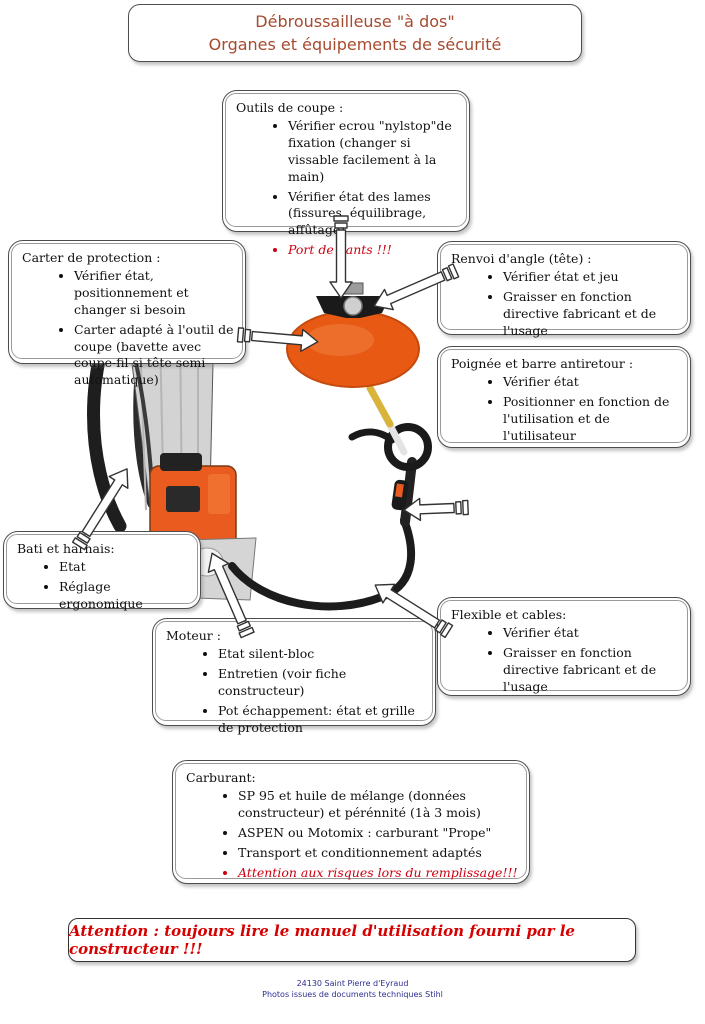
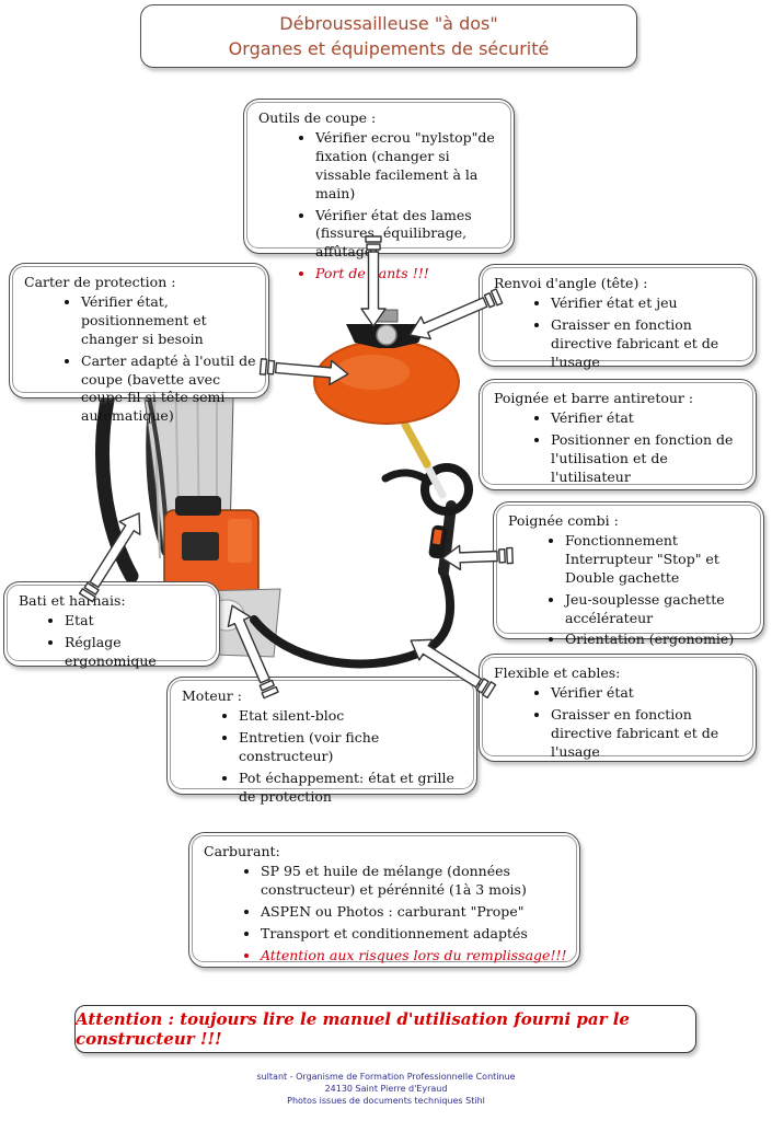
  Débroussailleuse "à dos"
  Organes et équipements de sécurité
  Outils de coupe :
  Vérifier ecrou "nylstop"de fixation (changer si vissable facilement à la main)
  Vérifier état des lames (fissures, équilibrage, affûtag
  Port deants !!!
  Carter de protection :
  Vérifier état, positionnement et changer si besoin
  Carter adapté à l'outil de coupe (bavette avec coupe-fil si tête semi automatique)
  Renvoi d'angle (tête) :
  Vérifier état et jeu
  Graisser en fonction directive fabricant et de l'usage
  Poignée et barre antiretour :
  Vérifier état
  Positionner en fonction de l'utilisation et de l'utilisateur
+ Poignée combi :
+ Fonctionnement Interrupteur "Stop" et Double gachette
+ Jeu-souplesse gachette accélérateur
+ Orientation (ergonomie)
  Bati et hanais:
  Etat
  Réglage ergonomique
  Moteur :
  Etat silent-bloc
  Entretien (voir fiche constructeur)
  Pot échappement: état et grille de protection
  Flexible et cables:
  Vérifier état
  Graisser en fonction directive fabricant et de l'usage
  Carburant:
  SP 95 et huile de mélange (données constructeur) et pérénnité (1à 3 mois)
- ASPEN ou Motomix : carburant "Prope"
+ ASPEN ou Photos : carburant "Prope"
  Transport et conditionnement adaptés
  Attention aux risques lors du remplissage!!!
  Attention : toujours lire le manuel d'utilisation fourni par le constructeur !!!
+ sultant - Organisme de Formation Professionnelle Continue
  24130 Saint Pierre d'Eyraud
  Photos issues de documents techniques Stihl
